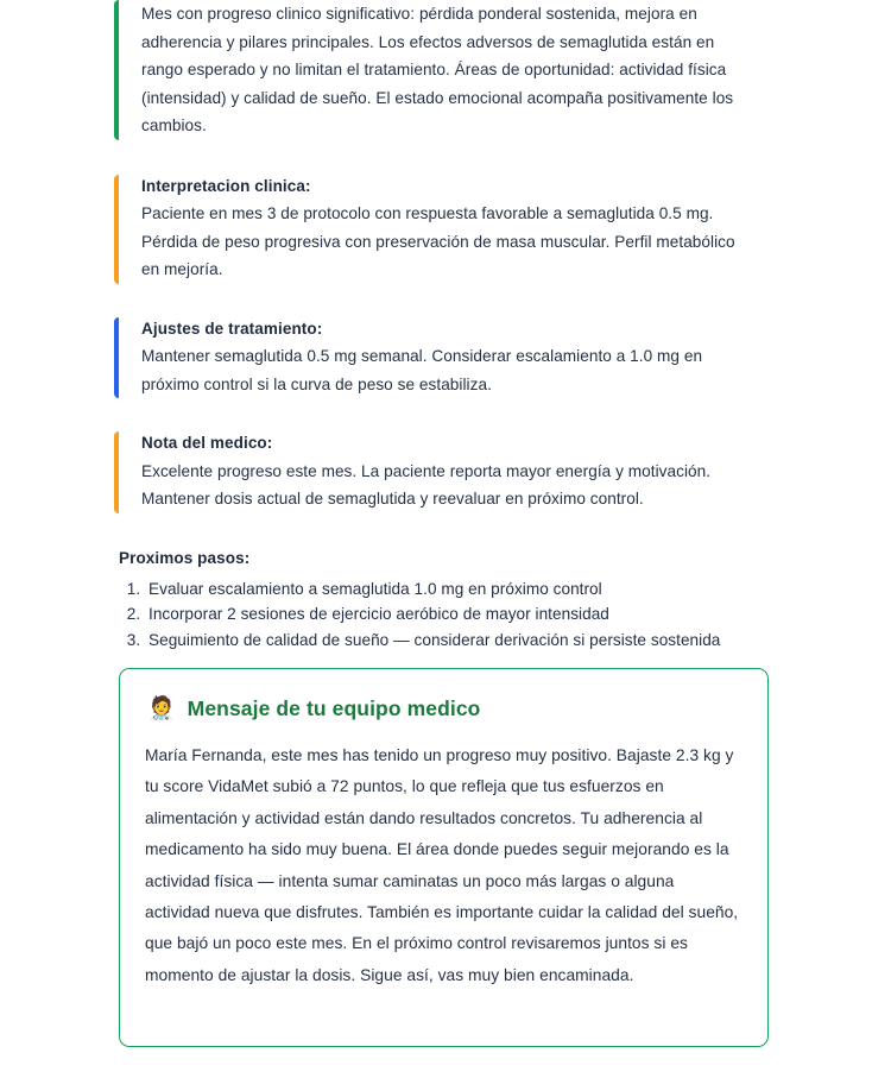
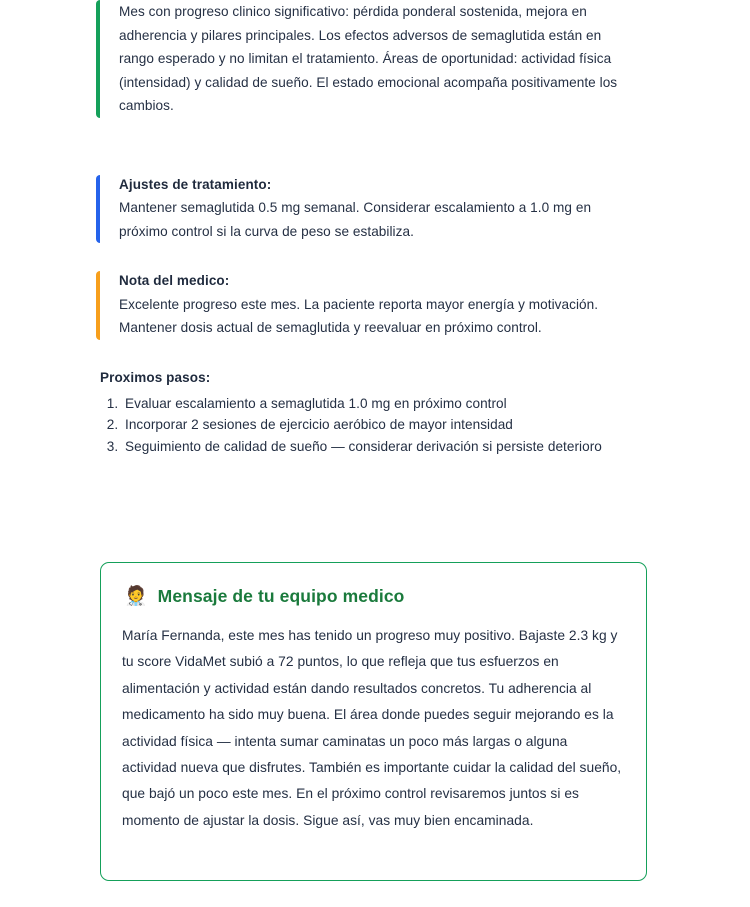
  Mes con progreso clinico significativo: pérdida ponderal sostenida, mejora en adherencia y pilares principales. Los efectos adversos de semaglutida están en rango esperado y no limitan el tratamiento. Áreas de oportunidad: actividad física (intensidad) y calidad de sueño. El estado emocional acompaña positivamente los cambios.
- Interpretacion clinica:
- Paciente en mes 3 de protocolo con respuesta favorable a semaglutida 0.5 mg. Pérdida de peso progresiva con preservación de masa muscular. Perfil metabólico en mejoría.
  Ajustes de tratamiento:
  Mantener semaglutida 0.5 mg semanal. Considerar escalamiento a 1.0 mg en próximo control si la curva de peso se estabiliza.
  Nota del medico:
  Excelente progreso este mes. La paciente reporta mayor energía y motivación. Mantener dosis actual de semaglutida y reevaluar en próximo control.
  Proximos pasos:
  Evaluar escalamiento a semaglutida 1.0 mg en próximo control
  Incorporar 2 sesiones de ejercicio aeróbico de mayor intensidad
- Seguimiento de calidad de sueño — considerar derivación si persiste sostenida
+ Seguimiento de calidad de sueño — considerar derivación si persiste deterioro
  🧑‍⚕️
  Mensaje de tu equipo medico
  María Fernanda, este mes has tenido un progreso muy positivo. Bajaste 2.3 kg y tu score VidaMet subió a 72 puntos, lo que refleja que tus esfuerzos en alimentación y actividad están dando resultados concretos. Tu adherencia al medicamento ha sido muy buena. El área donde puedes seguir mejorando es la actividad física — intenta sumar caminatas un poco más largas o alguna actividad nueva que disfrutes. También es importante cuidar la calidad del sueño, que bajó un poco este mes. En el próximo control revisaremos juntos si es momento de ajustar la dosis. Sigue así, vas muy bien encaminada.
